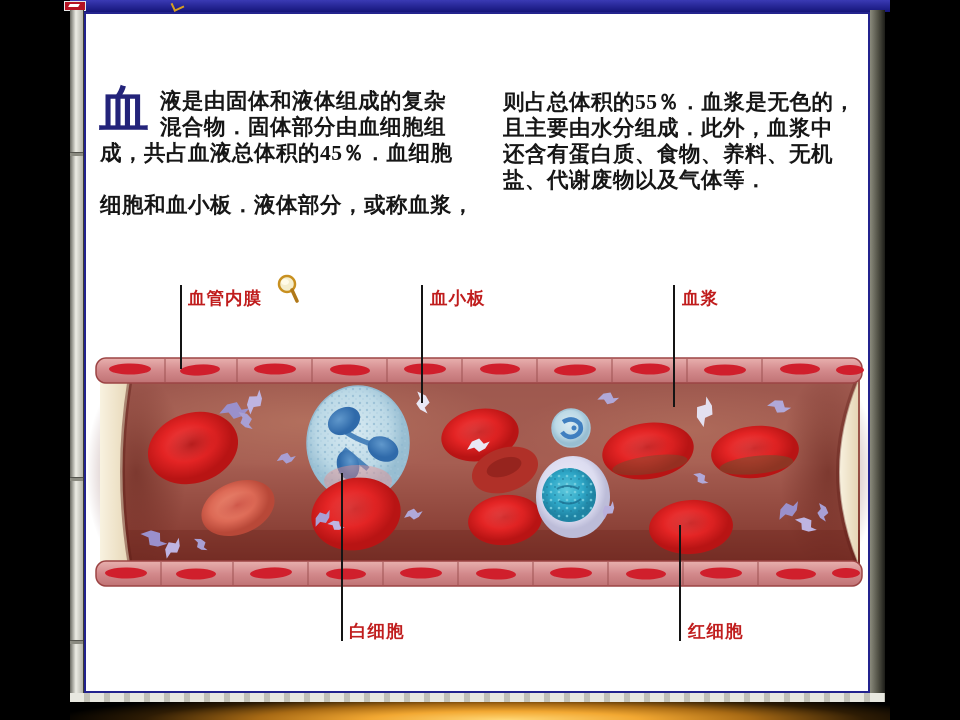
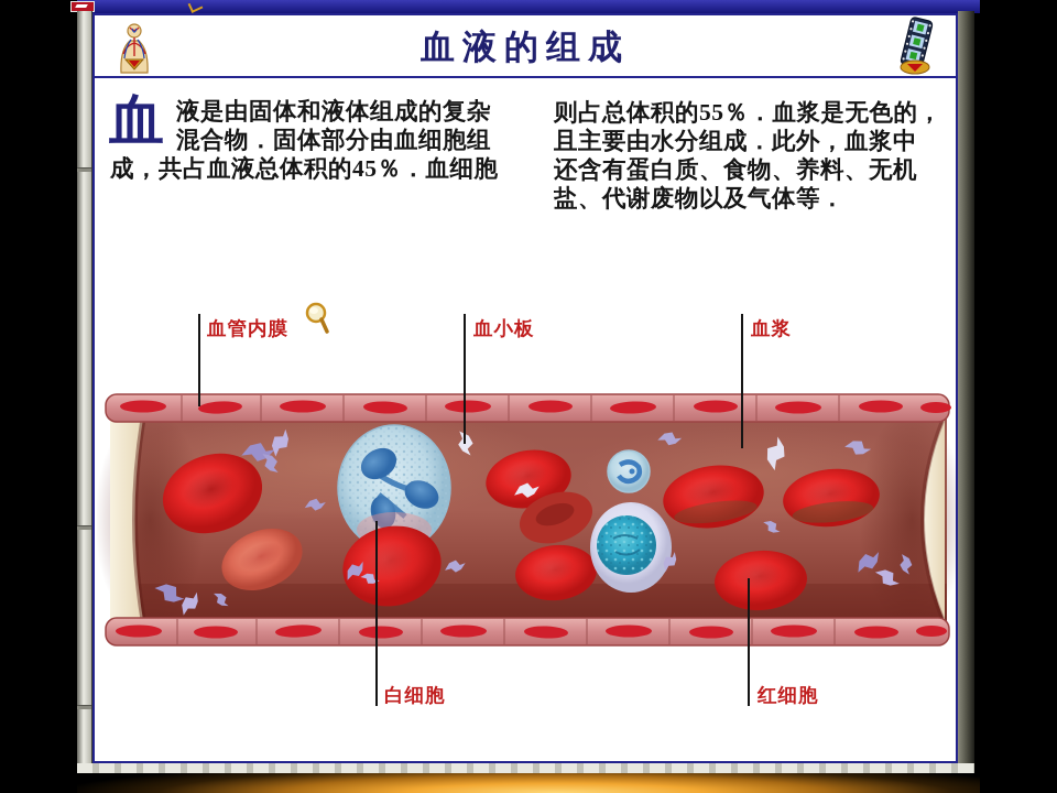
+ 血液的组成
  血
  液是由固体和液体组成的复杂
  混合物．固体部分由血细胞组
  成，共占血液总体积的45％．血细胞
- 细胞和血小板．液体部分，或称血浆，
  则占总体积的55％．血浆是无色的，
  且主要由水分组成．此外，血浆中
  还含有蛋白质、食物、养料、无机
  盐、代谢废物以及气体等．
  血管内膜
  血小板
  血浆
  白细胞
  红细胞
